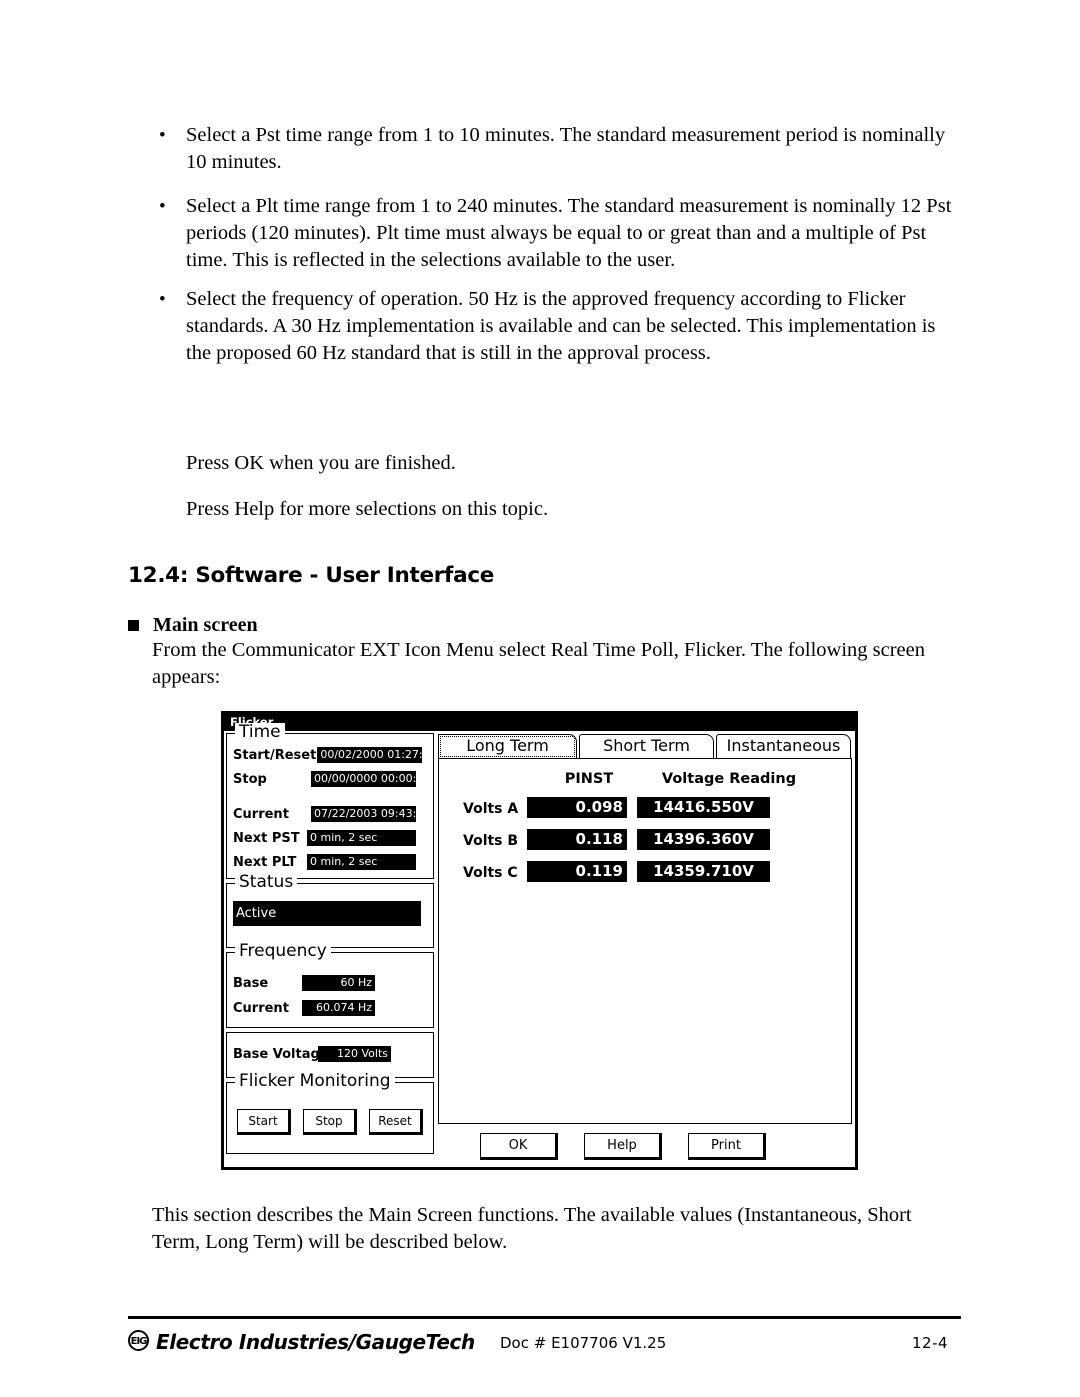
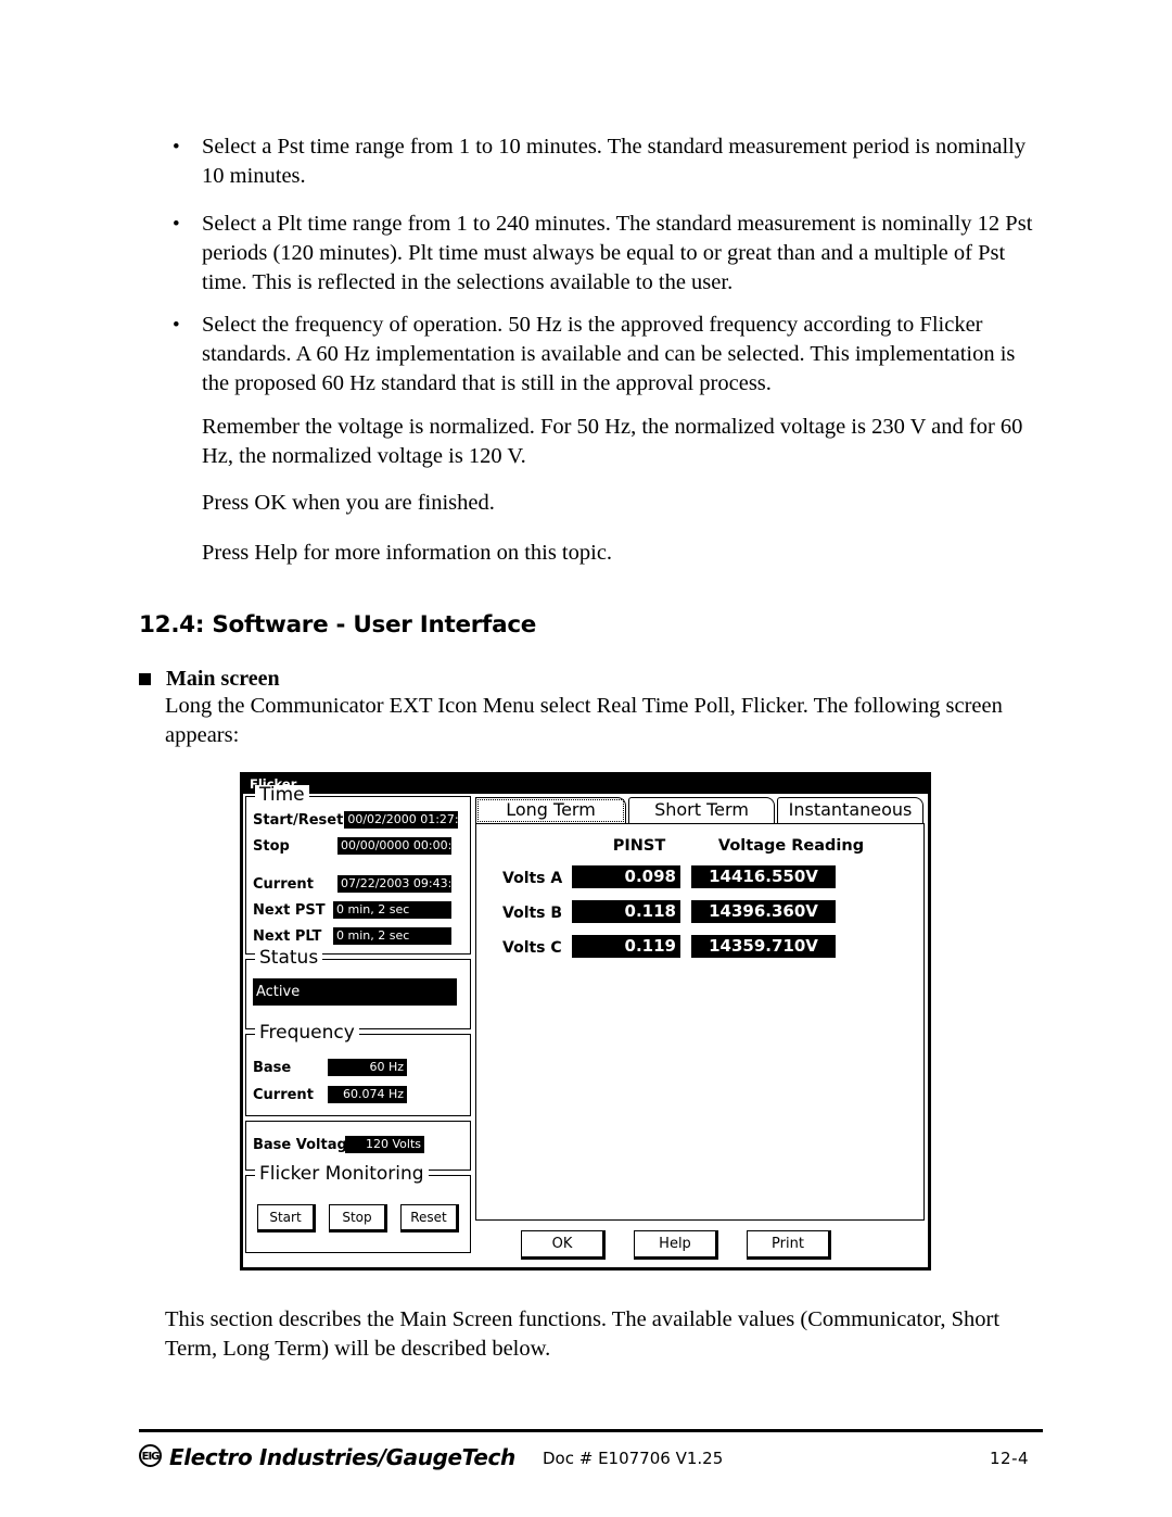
  •
  Select a Pst time range from 1 to 10 minutes. The standard measurement period is nominally 10 minutes.
  •
  Select a Plt time range from 1 to 240 minutes. The standard measurement is nominally 12 Pst periods (120 minutes). Plt time must always be equal to or great than and a multiple of Pst time. This is reflected in the selections available to the user.
  •
- Select the frequency of operation. 50 Hz is the approved frequency according to Flicker standards. A 30 Hz implementation is available and can be selected. This implementation is the proposed 60 Hz standard that is still in the approval process.
+ Select the frequency of operation. 50 Hz is the approved frequency according to Flicker standards. A 60 Hz implementation is available and can be selected. This implementation is the proposed 60 Hz standard that is still in the approval process.
+ Remember the voltage is normalized. For 50 Hz, the normalized voltage is 230 V and for 60 Hz, the normalized voltage is 120 V.
  Press OK when you are finished.
- Press Help for more selections on this topic.
+ Press Help for more information on this topic.
  12.4: Software - User Interface
  Main screen
- From the Communicator EXT Icon Menu select Real Time Poll, Flicker. The following screen appears:
+ Long the Communicator EXT Icon Menu select Real Time Poll, Flicker. The following screen appears:
  Flicker
  Time
  Start/Reset
  00/02/2000 01:27:
  Stop
  00/00/0000 00:00:
  Current
  07/22/2003 09:43:
  Next PST
  0 min, 2 sec
  Next PLT
  0 min, 2 sec
  Status
  Active
  Frequency
  Base
  60 Hz
  Current
  60.074 Hz
  Base Voltag
  120 Volts
  Flicker Monitoring
  Start
  Stop
  Reset
  Long Term
  Short Term
  Instantaneous
  PINST
  Voltage Reading
  Volts A
  0.098
  14416.550V
  Volts B
  0.118
  14396.360V
  Volts C
  0.119
  14359.710V
  OK
  Help
  Print
- This section describes the Main Screen functions. The available values (Instantaneous, Short Term, Long Term) will be described below.
+ This section describes the Main Screen functions. The available values (Communicator, Short Term, Long Term) will be described below.
  EIG
  Electro Industries/GaugeTech
  Doc # E107706 V1.25
  12-4
